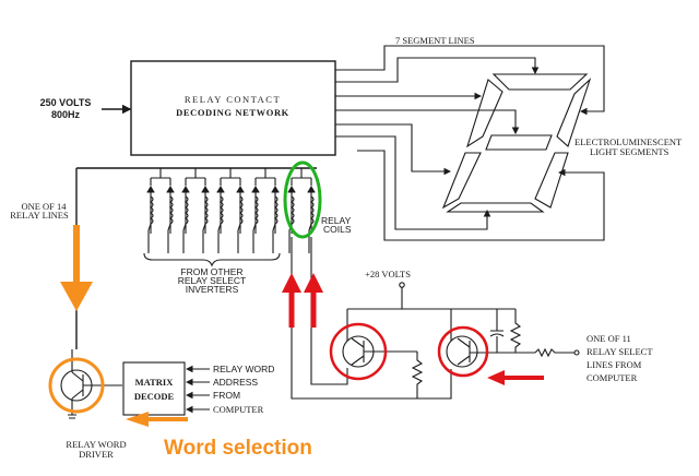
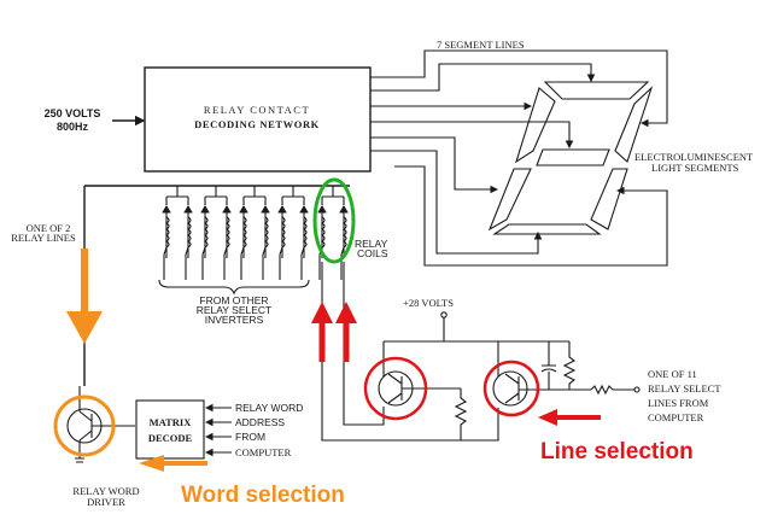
  RELAY CONTACT
  DECODING NETWORK
  250 VOLTS
  800Hz
  7 SEGMENT LINES
  ELECTROLUMINESCENT
  LIGHT SEGMENTS
- ONE OF 14
+ ONE OF 2
  RELAY LINES
  FROM OTHER
  RELAY SELECT
  INVERTERS
  RELAY
  COILS
  +28 VOLTS
  ONE OF 11
  RELAY SELECT
  LINES FROM
  COMPUTER
+ Line selection
  RELAY WORD
  DRIVER
  MATRIX
  DECODE
  RELAY WORD
  ADDRESS
  FROM
  COMPUTER
  Word selection
